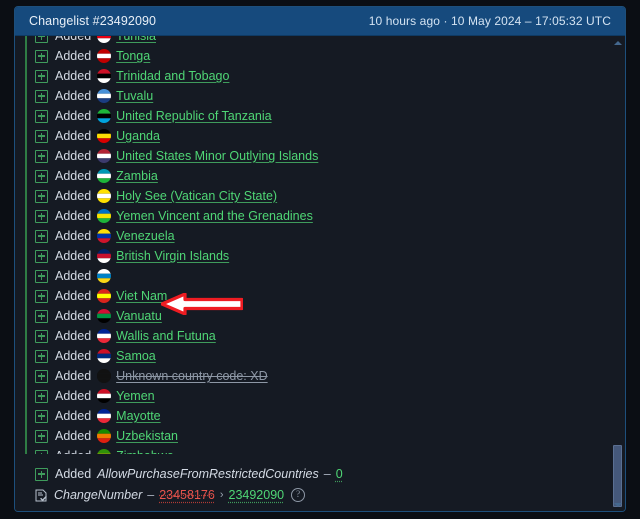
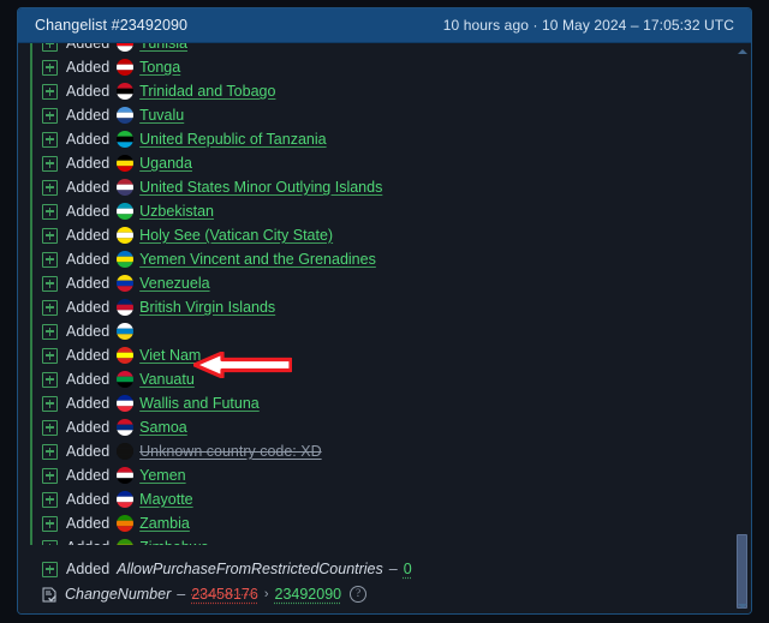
  Changelist #23492090
  10 hours ago · 10 May 2024 – 17:05:32 UTC
  Added
  Tunisia
  Added
  Tonga
  Added
  Trinidad and Tobago
  Added
  Tuvalu
  Added
  United Republic of Tanzania
  Added
  Uganda
  Added
  United States Minor Outlying Islands
  Added
- Zambia
+ Uzbekistan
  Added
  Holy See (Vatican City State)
  Added
  Yemen Vincent and the Grenadines
  Added
  Venezuela
  Added
  British Virgin Islands
  Added
  Added
  Viet Nam
  Added
  Vanuatu
  Added
  Wallis and Futuna
  Added
  Samoa
  Added
  Unknown country code: XD
  Added
  Yemen
  Added
  Mayotte
  Added
- Uzbekistan
+ Zambia
  Added
  AllowPurchaseFromRestrictedCountries
  –
  0
  ChangeNumber
  –
  23458176
  ›
  23492090
  ?
